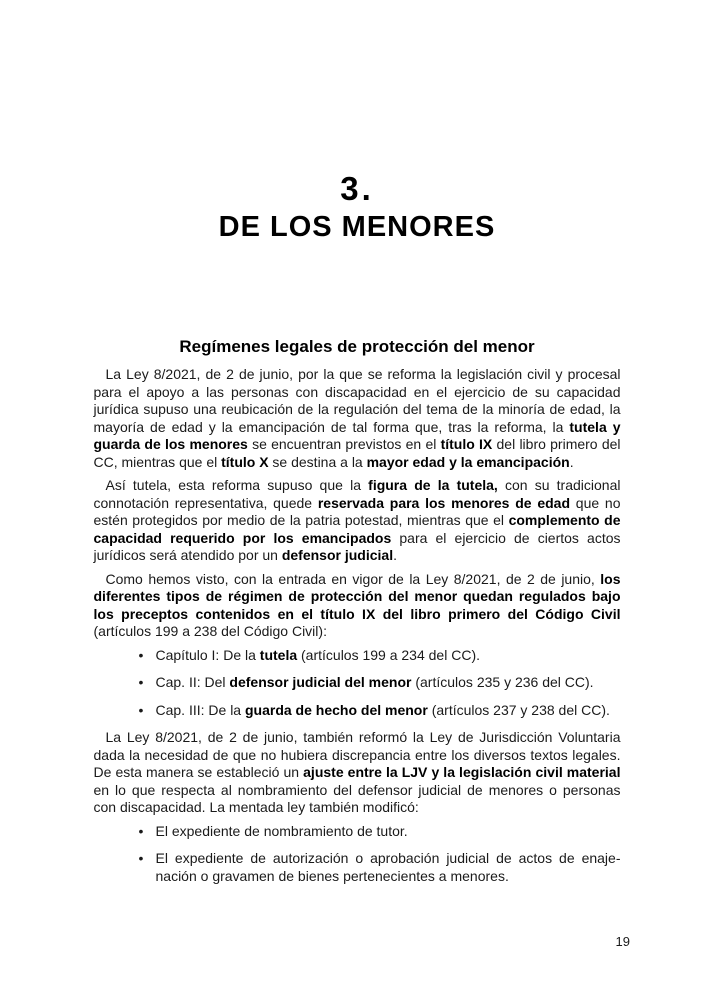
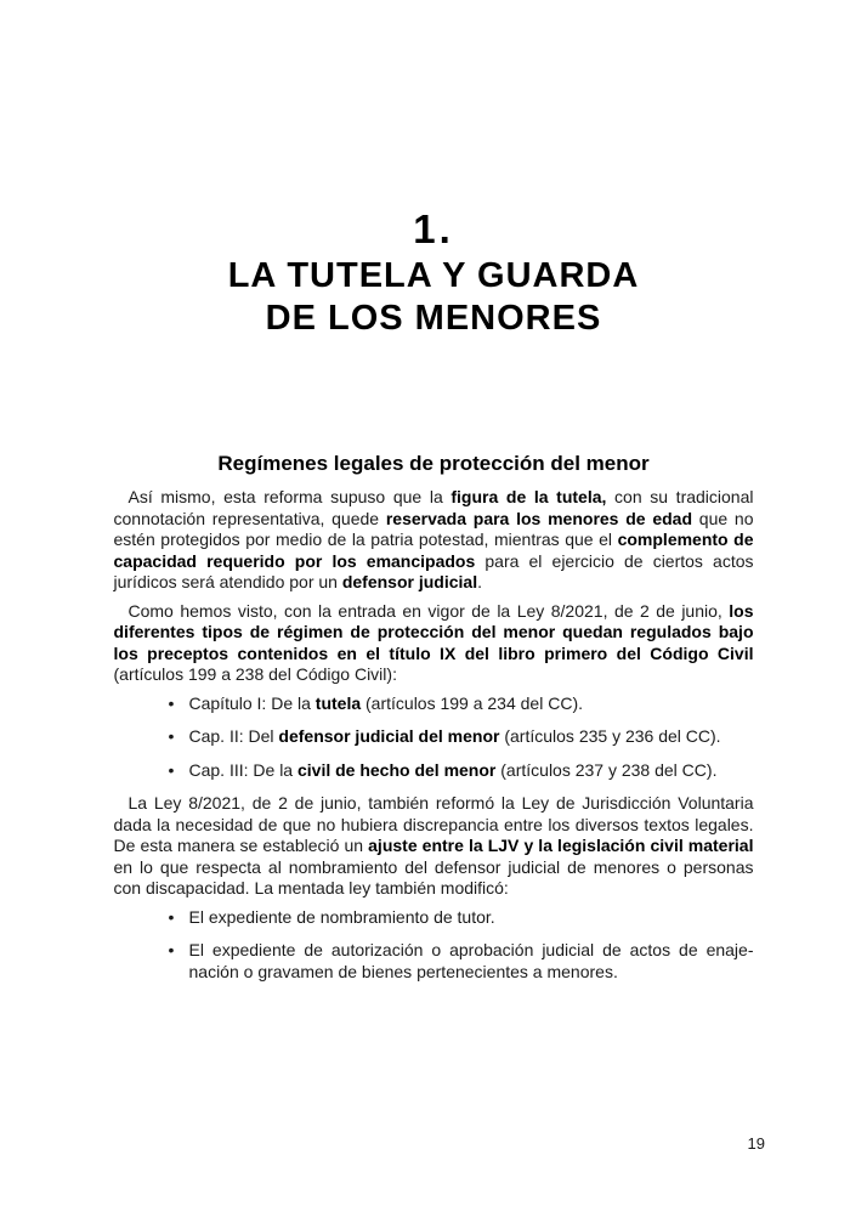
- 3.
+ 1.
+ LA TUTELA Y GUARDA
  DE LOS MENORES
  Regímenes legales de protección del menor
- La Ley 8/2021, de 2 de junio, por la que se reforma la legislación civil y procesal para el apoyo a las personas con discapacidad en el ejercicio de su capacidad jurídica supuso una reubicación de la regulación del tema de la minoría de edad, la mayoría de edad y la emancipación de tal forma que, tras la reforma, la tutela y guarda de los menores se encuentran previstos en el título IX del libro primero del CC, mientras que el título X se destina a la mayor edad y la emancipación.
- Así tutela, esta reforma supuso que la figura de la tutela, con su tradicio­nal connotación representativa, quede reservada para los menores de edad que no estén protegidos por medio de la patria potestad, mientras que el complemento de capacidad requerido por los emancipados para el ejerci­cio de ciertos actos jurídicos será atendido por un defensor judicial.
+ Así mismo, esta reforma supuso que la figura de la tutela, con su tradicio­nal connotación representativa, quede reservada para los menores de edad que no estén protegidos por medio de la patria potestad, mientras que el complemento de capacidad requerido por los emancipados para el ejerci­cio de ciertos actos jurídicos será atendido por un defensor judicial.
  Como hemos visto, con la entrada en vigor de la Ley 8/2021, de 2 de junio, los diferentes tipos de régimen de protección del menor quedan regulados bajo los preceptos contenidos en el título IX del libro primero del Código Civil (artículos 199 a 238 del Código Civil):
  Capítulo I: De la tutela (artículos 199 a 234 del CC).
  Cap. II: Del defensor judicial del menor (artículos 235 y 236 del CC).
- Cap. III: De la guarda de hecho del menor (artículos 237 y 238 del CC).
+ Cap. III: De la civil de hecho del menor (artículos 237 y 238 del CC).
  La Ley 8/2021, de 2 de junio, también reformó la Ley de Jurisdicción Voluntaria dada la necesidad de que no hubiera discrepancia entre los diversos textos legales. De esta manera se estableció un ajuste entre la LJV y la legis­lación civil material en lo que respecta al nombramiento del defensor judicial de menores o personas con discapacidad. La mentada ley también modificó:
  El expediente de nombramiento de tutor.
  El expediente de autorización o aprobación judicial de actos de enaje­nación o gravamen de bienes pertenecientes a menores.
  19
